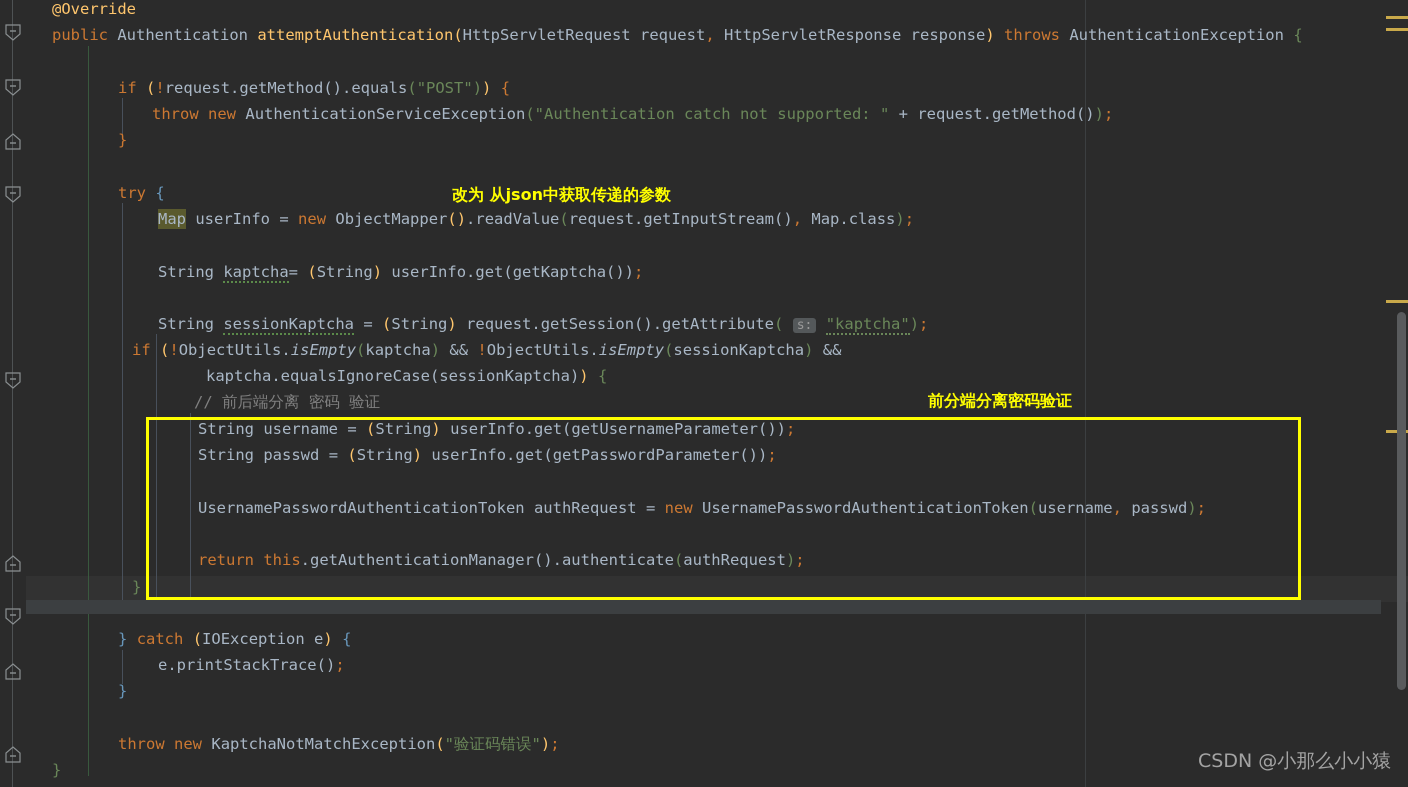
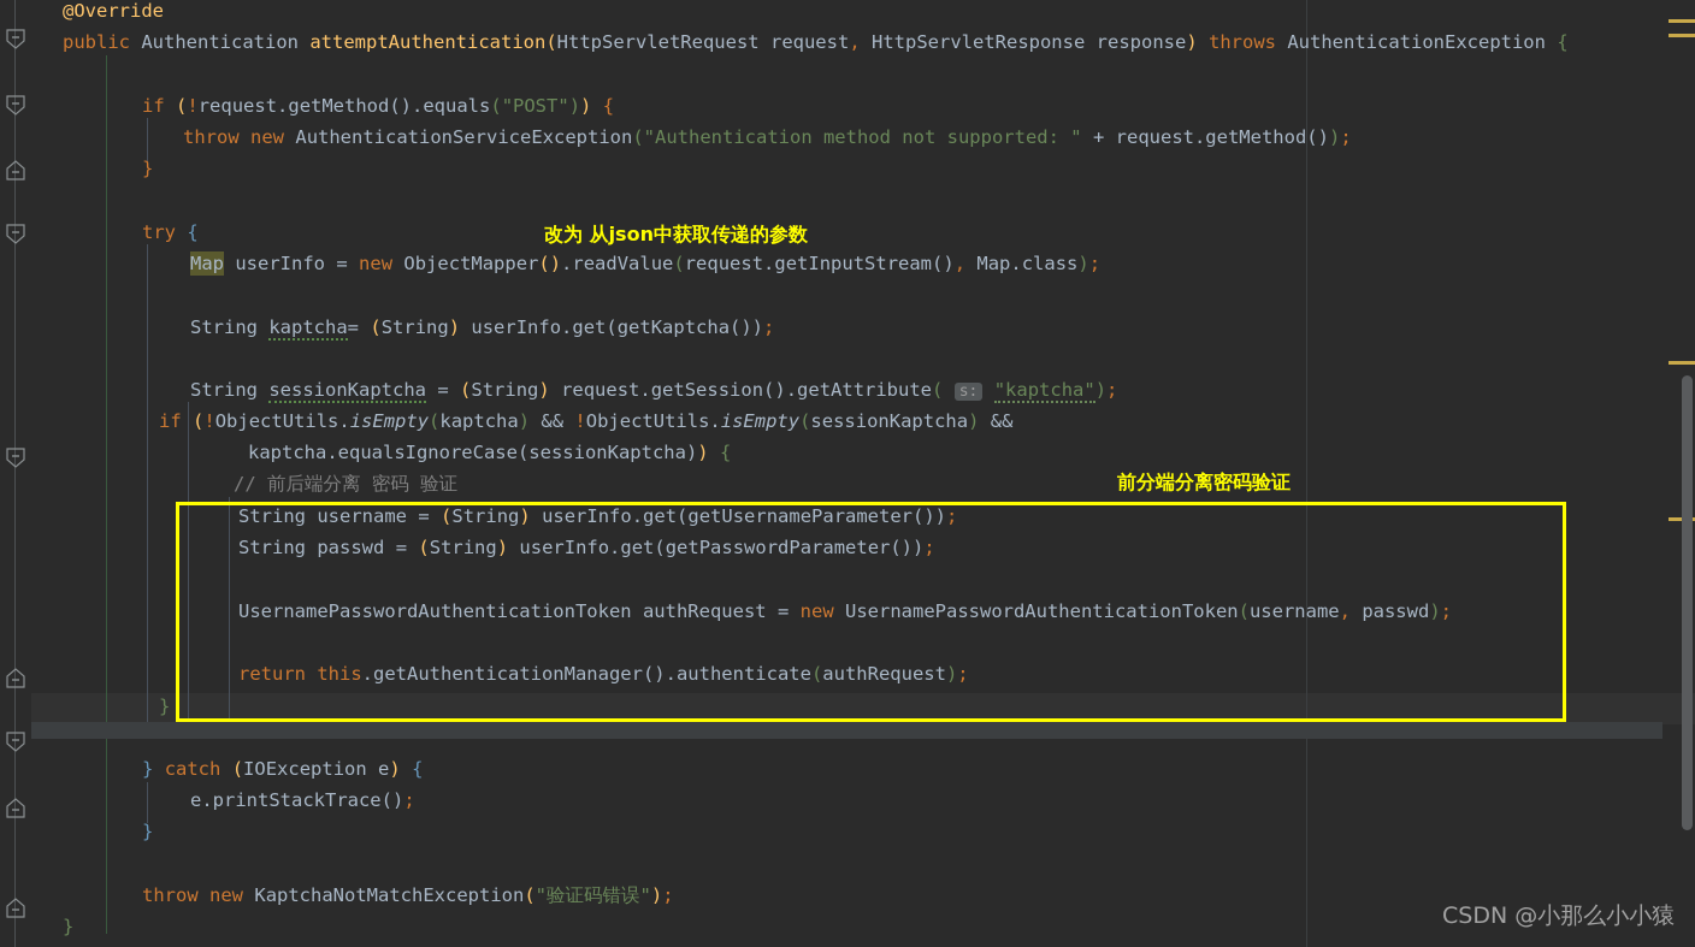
  @Override
  public Authentication attemptAuthentication(HttpServletRequest request, HttpServletResponse response) throws AuthenticationException {
  if (!request.getMethod().equals("POST")) {
- throw new AuthenticationServiceException("Authentication catch not supported: " + request.getMethod());
+ throw new AuthenticationServiceException("Authentication method not supported: " + request.getMethod());
  }
  try {
  Map userInfo = new ObjectMapper().readValue(request.getInputStream(), Map.class);
  String kaptcha= (String) userInfo.get(getKaptcha());
  String sessionKaptcha = (String) request.getSession().getAttribute( s: "kaptcha");
  if (!ObjectUtils.isEmpty(kaptcha) && !ObjectUtils.isEmpty(sessionKaptcha) &&
  kaptcha.equalsIgnoreCase(sessionKaptcha)) {
  // 前后端分离 密码 验证
  String username = (String) userInfo.get(getUsernameParameter());
  String passwd = (String) userInfo.get(getPasswordParameter());
  UsernamePasswordAuthenticationToken authRequest = new UsernamePasswordAuthenticationToken(username, passwd);
  return this.getAuthenticationManager().authenticate(authRequest);
  }
  } catch (IOException e) {
  e.printStackTrace();
  }
  throw new KaptchaNotMatchException("验证码错误");
  }
  改为 从json中获取传递的参数
  前分端分离密码验证
  CSDN @小那么小小猿
